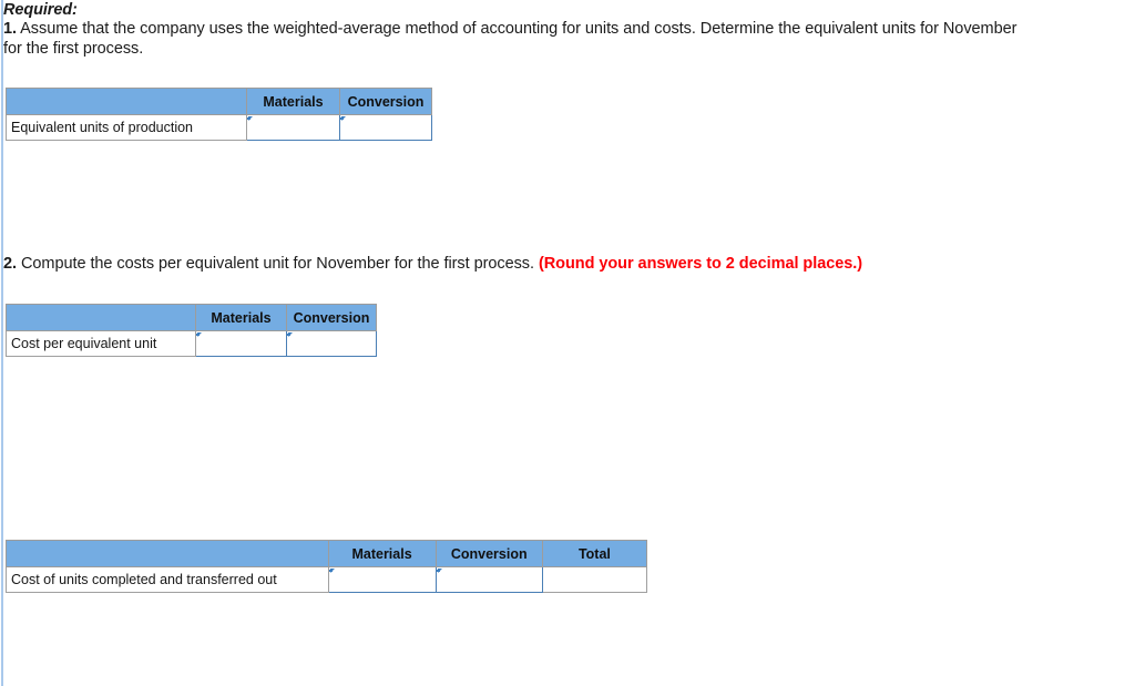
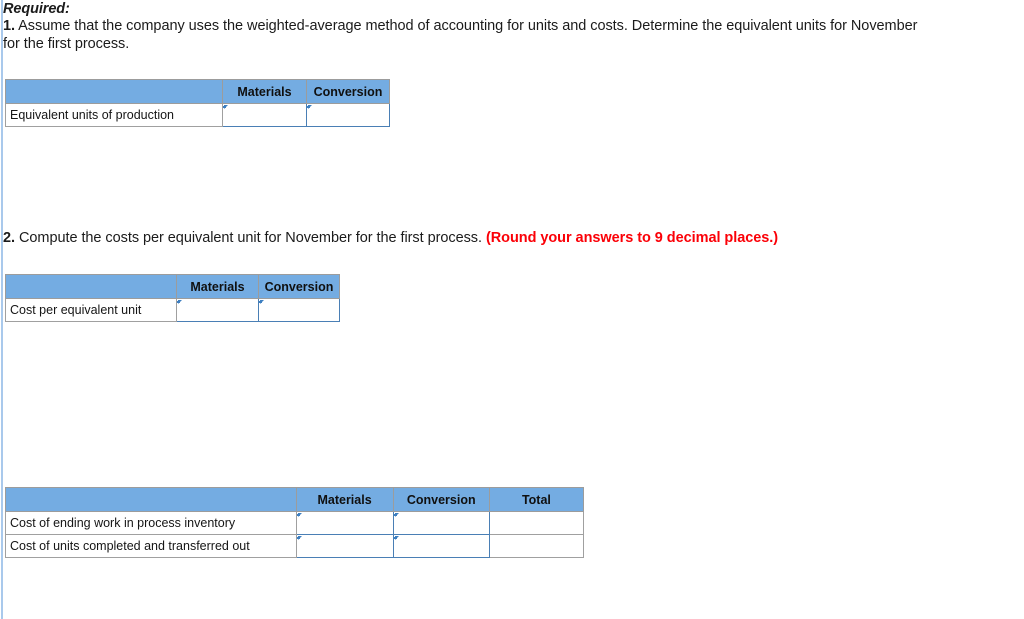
  Required:
  1. Assume that the company uses the weighted-average method of accounting for units and costs. Determine the equivalent units for November for the first process.
  	Materials	Conversion
  Equivalent units of production
- 2. Compute the costs per equivalent unit for November for the first process. (Round your answers to 2 decimal places.)
+ 2. Compute the costs per equivalent unit for November for the first process. (Round your answers to 9 decimal places.)
  	Materials	Conversion
  Cost per equivalent unit
  	Materials	Conversion	Total
+ Cost of ending work in process inventory
  Cost of units completed and transferred out
